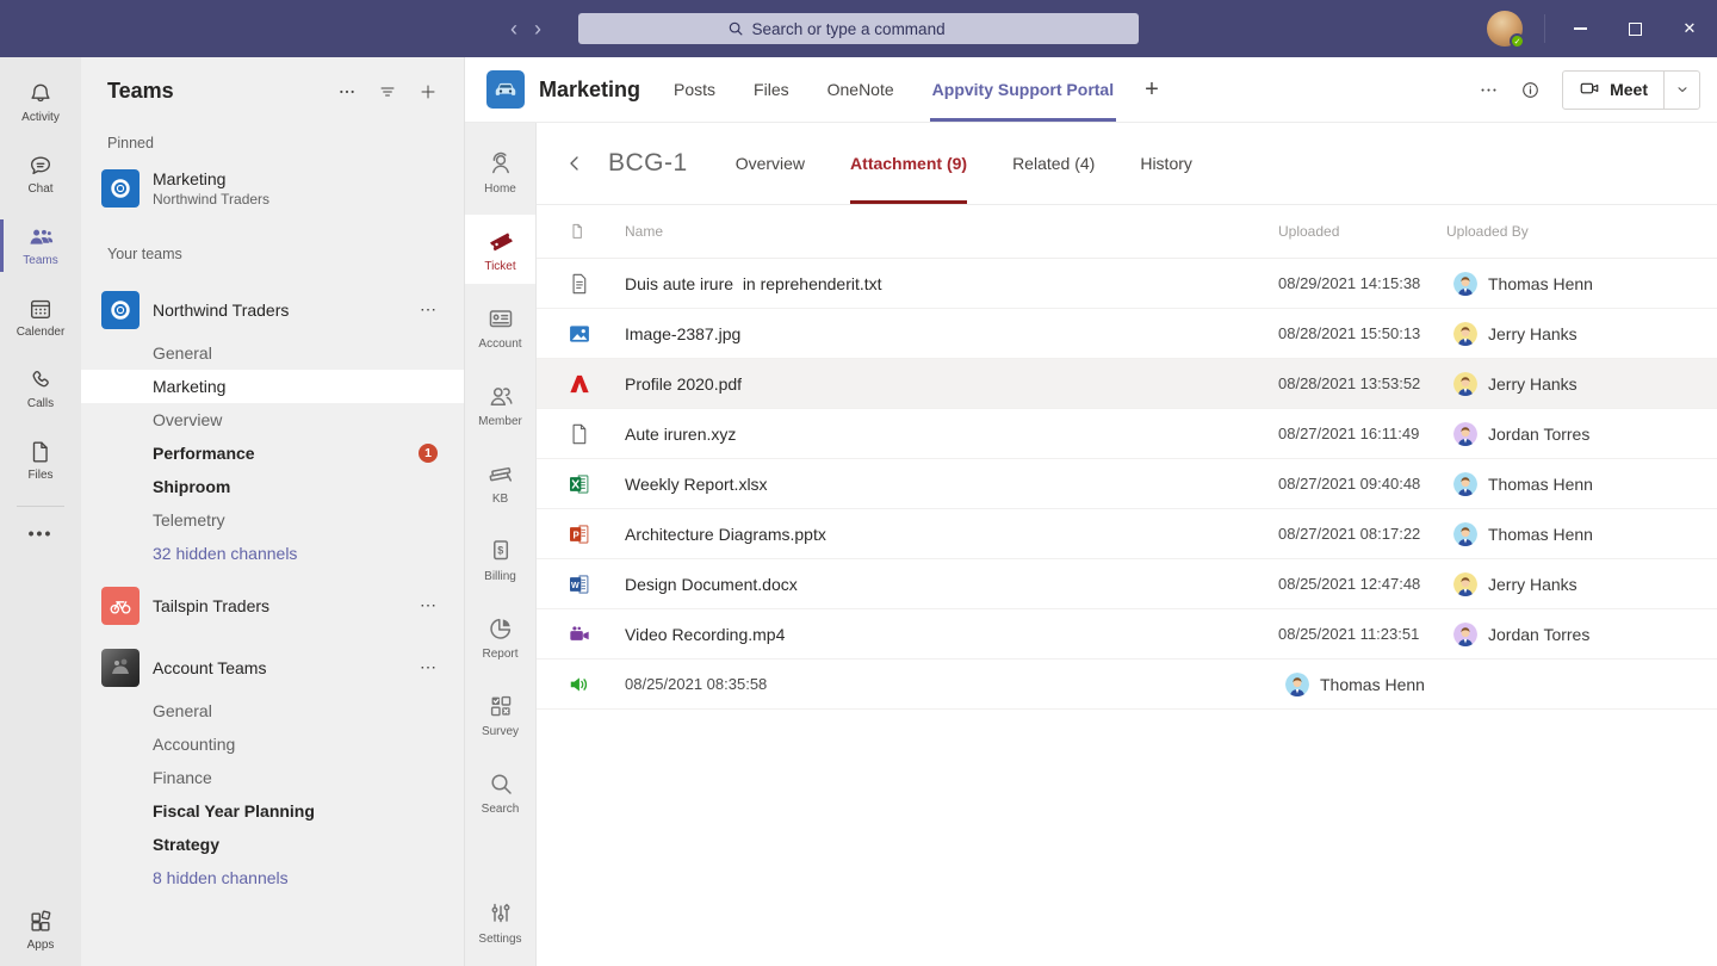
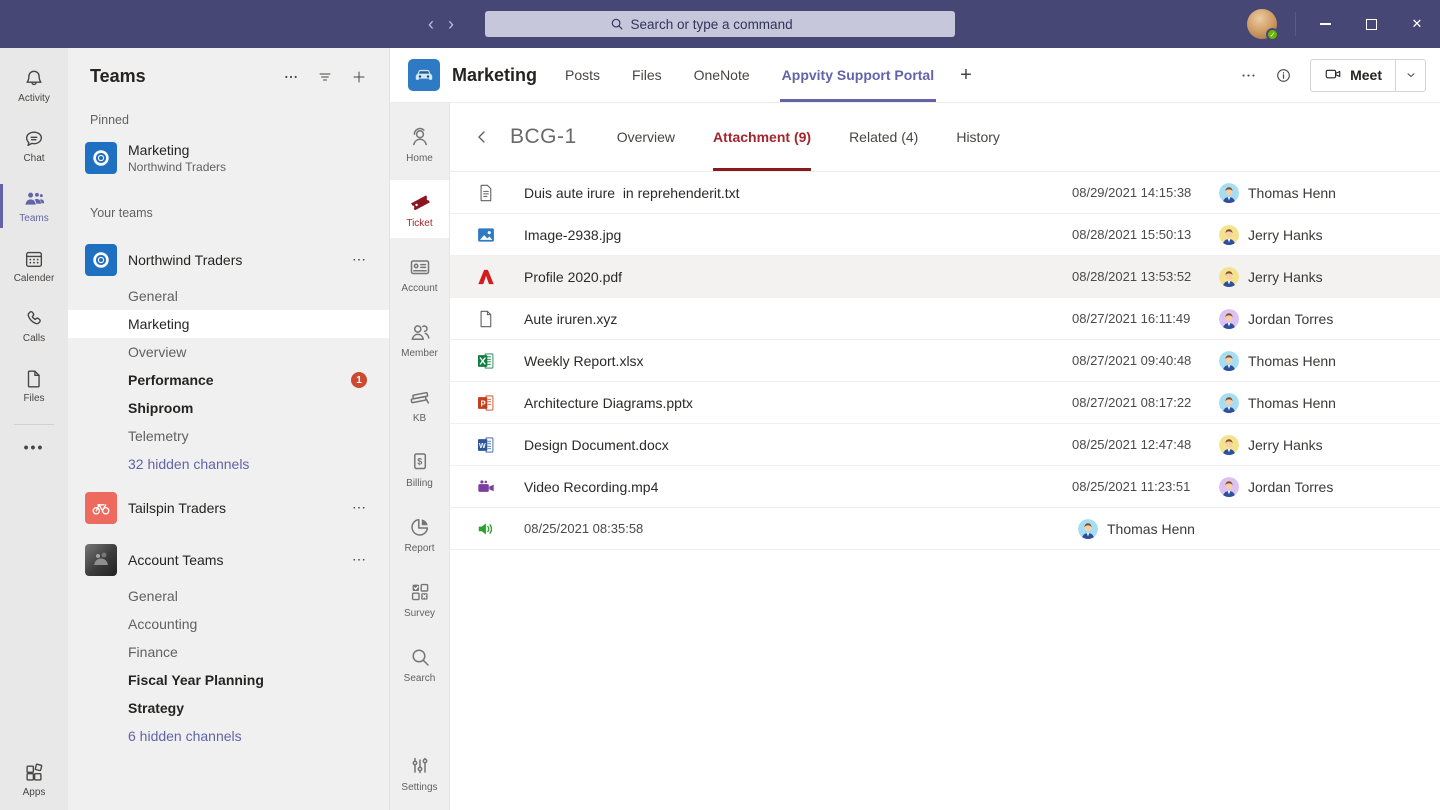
  ‹
  ›
  Search or type a command
  ✕
  Activity
  Chat
  Teams
  Calender
  Calls
  Files
  •••
  Apps
  Teams
  Pinned
  Marketing
  Northwind Traders
  Your teams
  Northwind Traders
  ⋯
  General
  Marketing
  Overview
  Performance
  1
  Shiproom
  Telemetry
  32 hidden channels
  Tailspin Traders
  ⋯
  Account Teams
  ⋯
  General
  Accounting
  Finance
  Fiscal Year Planning
  Strategy
- 8 hidden channels
+ 6 hidden channels
  Marketing
  Posts
  Files
  OneNote
  Appvity Support Portal
  +
  Meet
  Home
  Ticket
  Account
  Member
  KB
  $
  Billing
  Report
  Survey
  Search
  Settings
  BCG-1
  Overview
  Attachment (9)
  Related (4)
  History
- Name
- Uploaded
- Uploaded By
  Duis aute irure in reprehenderit.txt
  08/29/2021 14:15:38
  Thomas Henn
- Image-2387.jpg
+ Image-2938.jpg
  08/28/2021 15:50:13
  Jerry Hanks
  Profile 2020.pdf
  08/28/2021 13:53:52
  Jerry Hanks
  Aute iruren.xyz
  08/27/2021 16:11:49
  Jordan Torres
  Weekly Report.xlsx
  08/27/2021 09:40:48
  Thomas Henn
  P
  Architecture Diagrams.pptx
  08/27/2021 08:17:22
  Thomas Henn
  W
  Design Document.docx
  08/25/2021 12:47:48
  Jerry Hanks
  Video Recording.mp4
  08/25/2021 11:23:51
  Jordan Torres
  08/25/2021 08:35:58
  Thomas Henn
